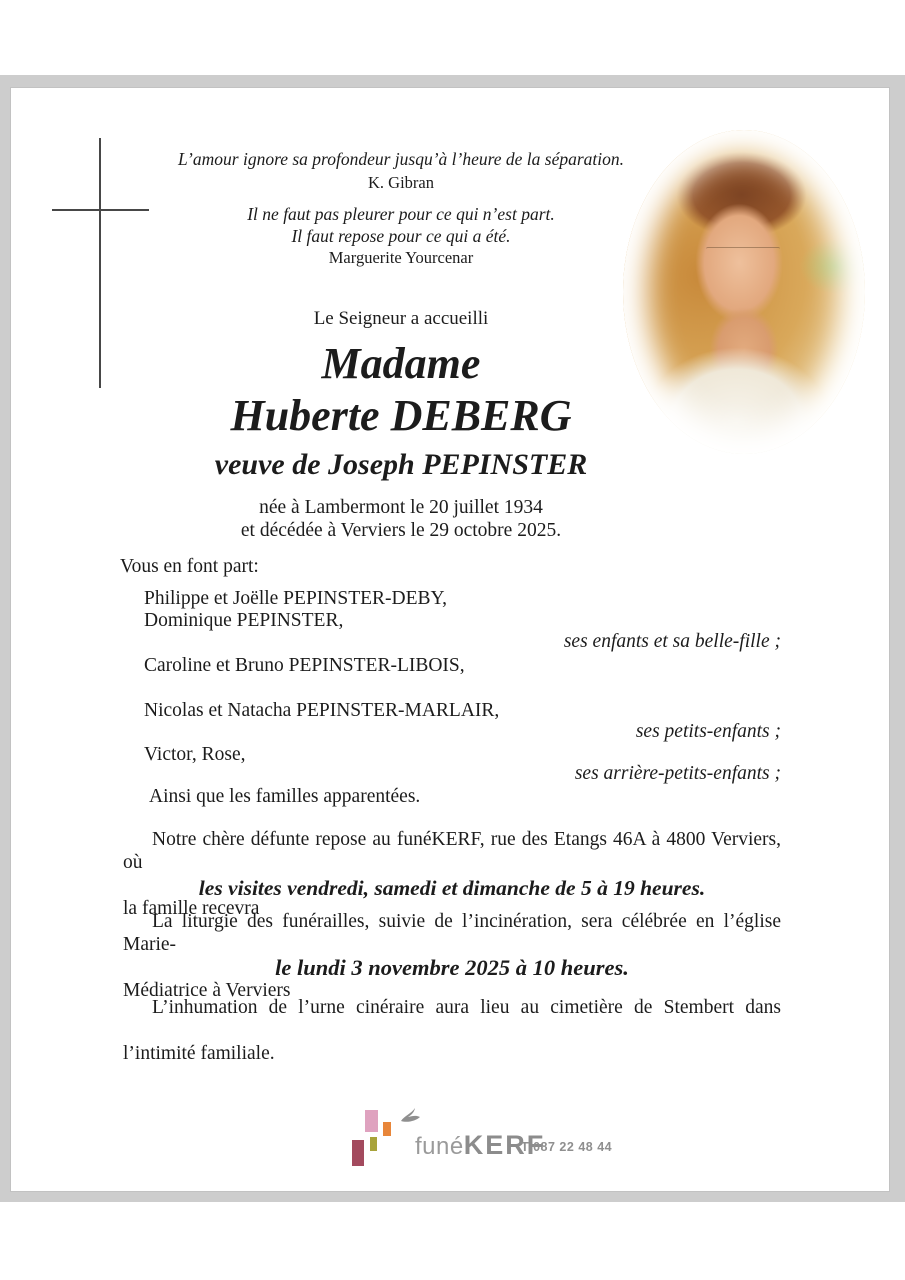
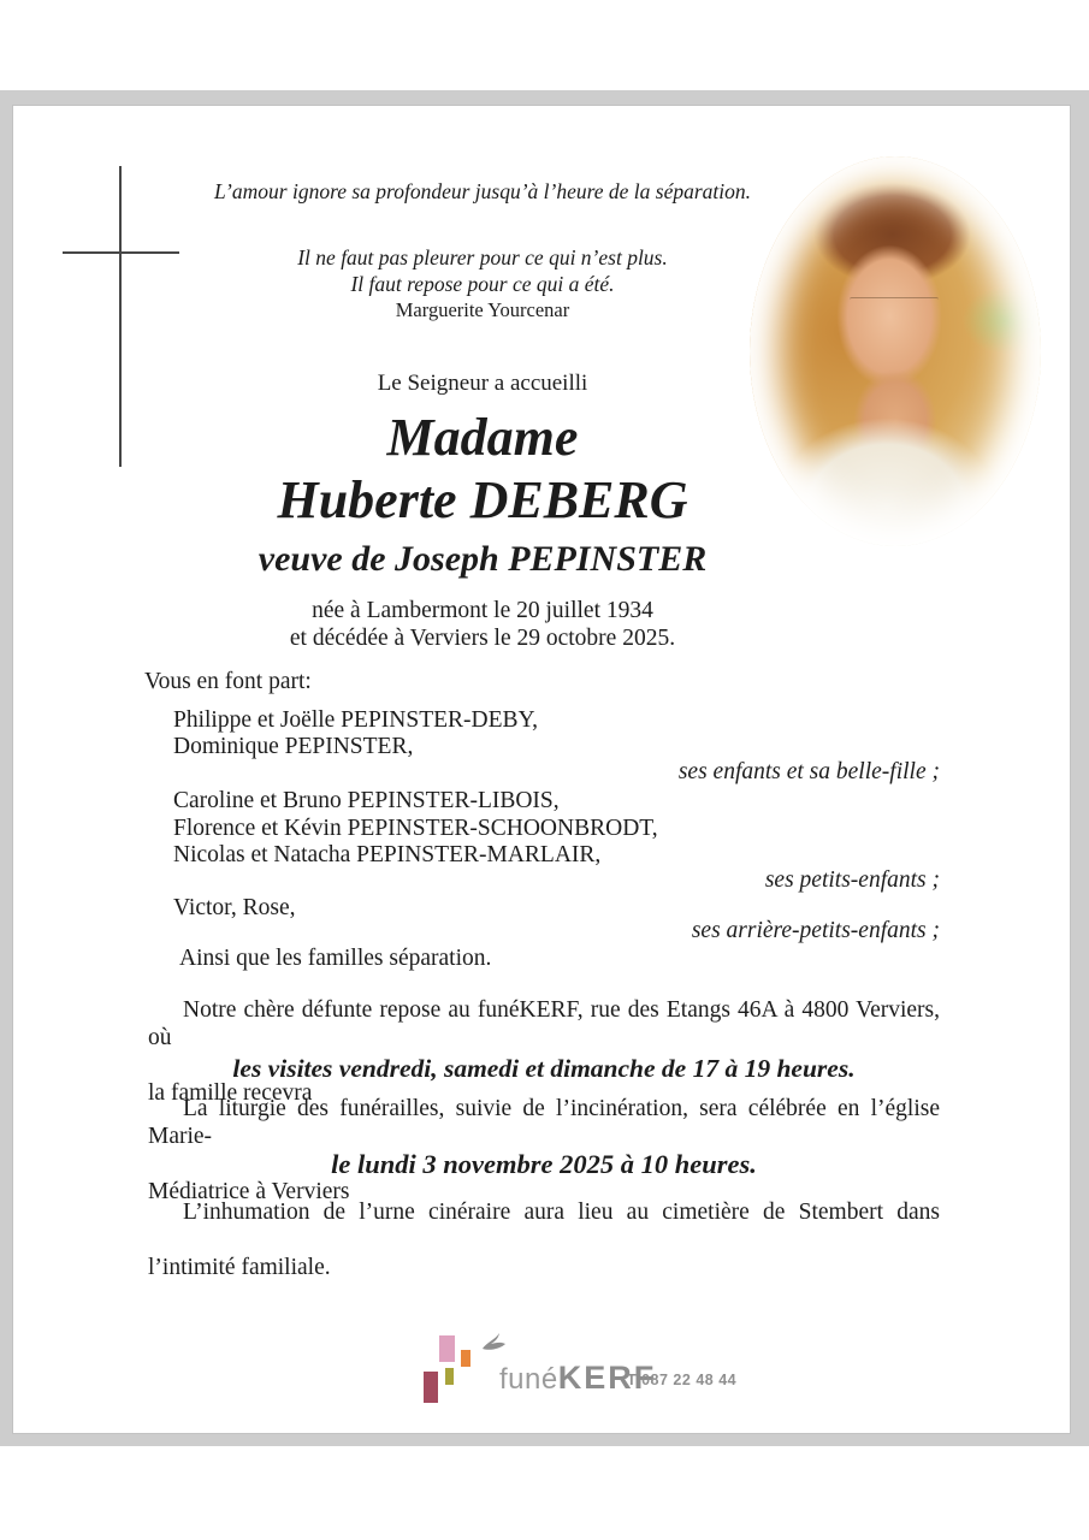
  L’amour ignore sa profondeur jusqu’à l’heure de la séparation.
- K. Gibran
- Il ne faut pas pleurer pour ce qui n’est part.
+ Il ne faut pas pleurer pour ce qui n’est plus.
  Il faut repose pour ce qui a été.
  Marguerite Yourcenar
  Le Seigneur a accueilli
  Madame
  Huberte DEBERG
  veuve de Joseph PEPINSTER
  née à Lambermont le 20 juillet 1934
  et décédée à Verviers le 29 octobre 2025.
  Vous en font part:
  Philippe et Joëlle PEPINSTER-DEBY,
  Dominique PEPINSTER,
  ses enfants et sa belle-fille ;
  Caroline et Bruno PEPINSTER-LIBOIS,
+ Florence et Kévin PEPINSTER-SCHOONBRODT,
  Nicolas et Natacha PEPINSTER-MARLAIR,
  ses petits-enfants ;
  Victor, Rose,
  ses arrière-petits-enfants ;
- Ainsi que les familles apparentées.
+ Ainsi que les familles séparation.
  Notre chère défunte repose au funéKERF, rue des Etangs 46A à 4800 Verviers, où
  la famille recevra
- les visites vendredi, samedi et dimanche de 5 à 19 heures.
+ les visites vendredi, samedi et dimanche de 17 à 19 heures.
  La liturgie des funérailles, suivie de l’incinération, sera célébrée en l’église Marie-
  Médiatrice à Verviers
  le lundi 3 novembre 2025 à 10 heures.
  L’inhumation de l’urne cinéraire aura lieu au cimetière de Stembert dans
  l’intimité familiale.
  funéKERF
  T 087 22 48 44
